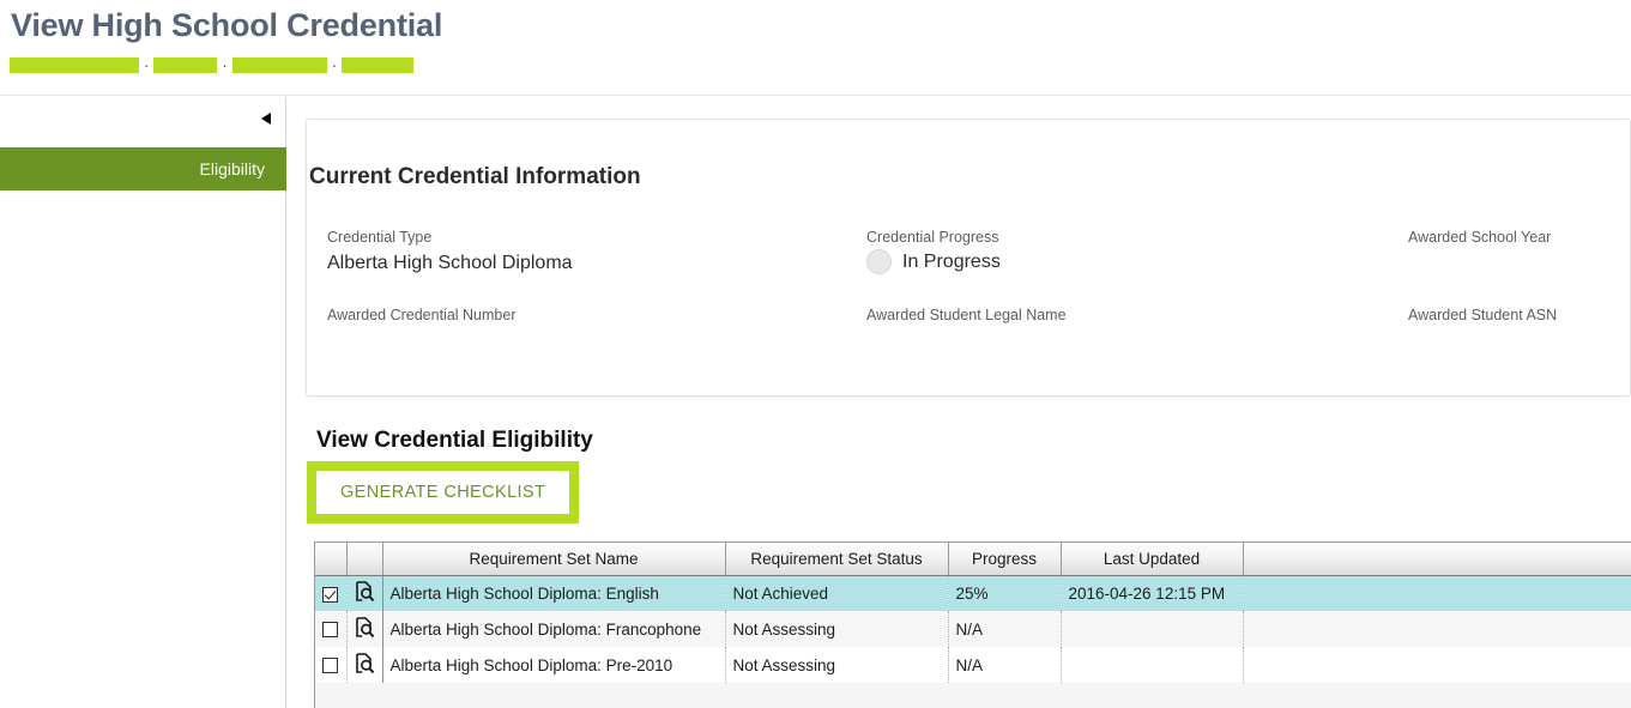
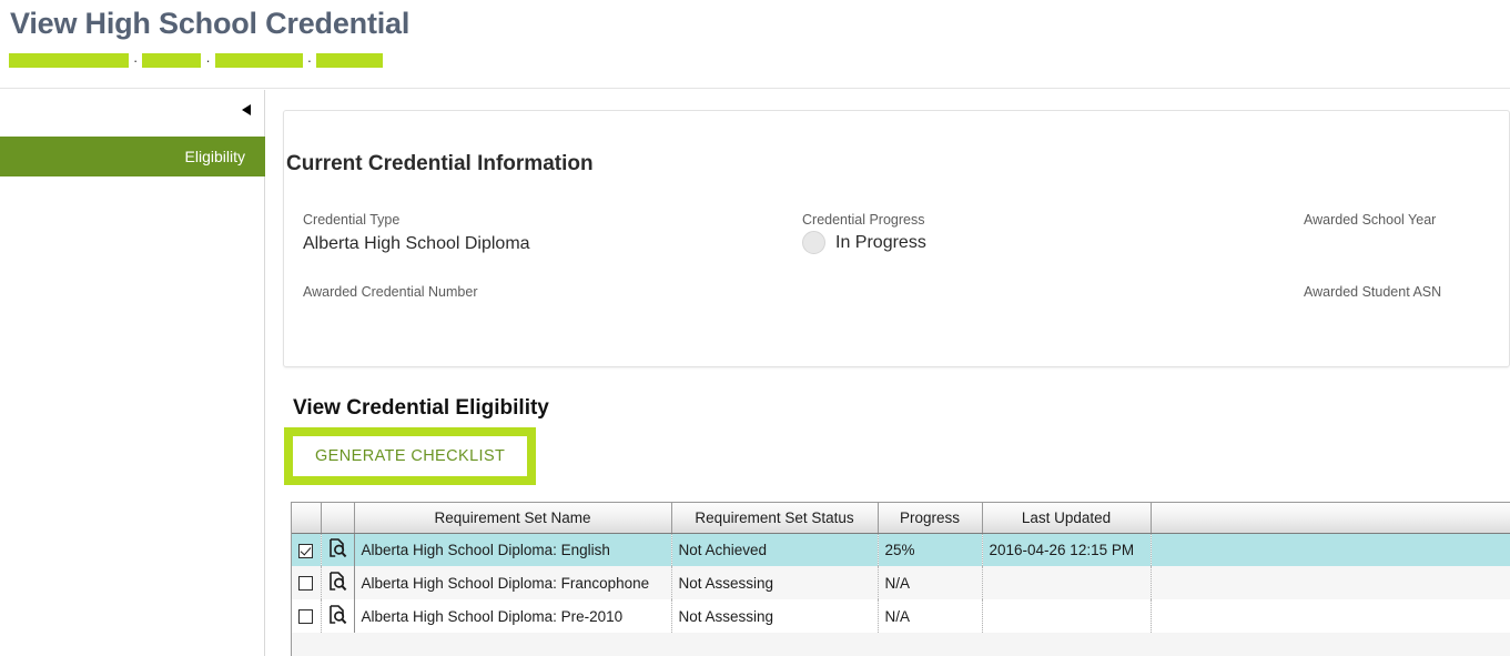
  View High School Credential
  ·
  ·
  ·
  Eligibility
  Current Credential Information
  Credential Type
  Alberta High School Diploma
  Credential Progress
  In Progress
  Awarded School Year
  Awarded Credential Number
- Awarded Student Legal Name
  Awarded Student ASN
  View Credential Eligibility
  GENERATE CHECKLIST
  		Requirement Set Name	Requirement Set Status	Progress	Last Updated
  		Alberta High School Diploma: English	Not Achieved	25%	2016-04-26 12:15 PM
  		Alberta High School Diploma: Francophone	Not Assessing	N/A
  		Alberta High School Diploma: Pre-2010	Not Assessing	N/A
